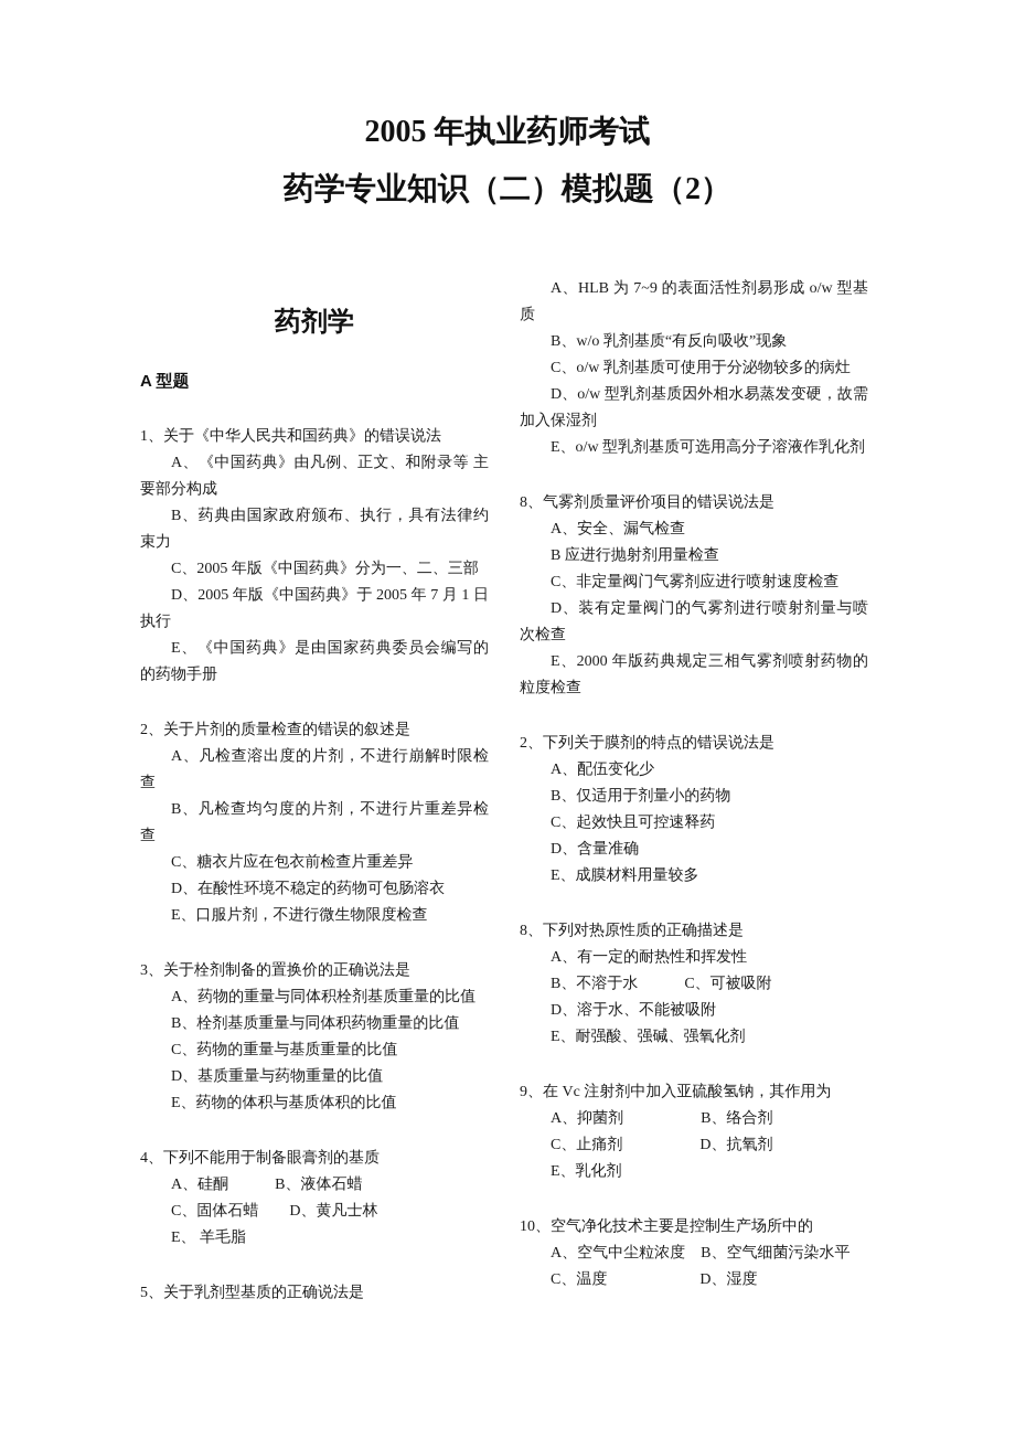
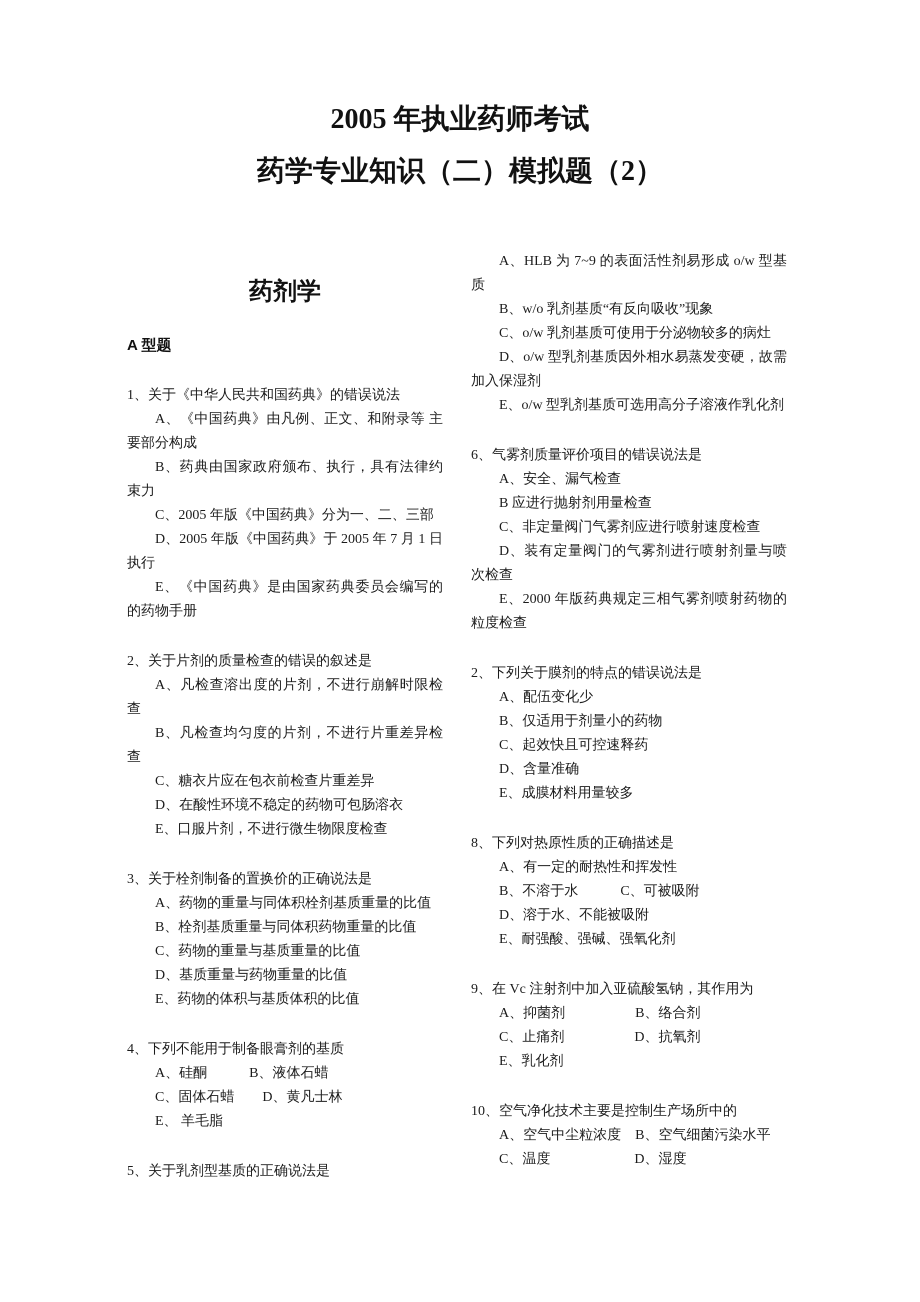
  2005 年执业药师考试
  药学专业知识（二）模拟题（2）
  药剂学
  A 型题
  1、关于《中华人民共和国药典》的错误说法
  A、《中国药典》由凡例、正文、和附录等 主要部分构成
  B、药典由国家政府颁布、执行，具有法律约束力
  C、2005 年版《中国药典》分为一、二、三部
  D、2005 年版《中国药典》于 2005 年 7 月 1 日执行
  E、《中国药典》是由国家药典委员会编写的的药物手册
  2、关于片剂的质量检查的错误的叙述是
  A、凡检查溶出度的片剂，不进行崩解时限检查
  B、凡检查均匀度的片剂，不进行片重差异检查
  C、糖衣片应在包衣前检查片重差异
  D、在酸性环境不稳定的药物可包肠溶衣
  E、口服片剂，不进行微生物限度检查
  3、关于栓剂制备的置换价的正确说法是
  A、药物的重量与同体积栓剂基质重量的比值
  B、栓剂基质重量与同体积药物重量的比值
  C、药物的重量与基质重量的比值
  D、基质重量与药物重量的比值
  E、药物的体积与基质体积的比值
  4、下列不能用于制备眼膏剂的基质
  A、硅酮 B、液体石蜡
  C、固体石蜡 D、黄凡士林
  E、 羊毛脂
  5、关于乳剂型基质的正确说法是
  A、HLB 为 7~9 的表面活性剂易形成 o/w 型基质
  B、w/o 乳剂基质“有反向吸收”现象
  C、o/w 乳剂基质可使用于分泌物较多的病灶
  D、o/w 型乳剂基质因外相水易蒸发变硬，故需加入保湿剂
  E、o/w 型乳剂基质可选用高分子溶液作乳化剂
- 8、气雾剂质量评价项目的错误说法是
+ 6、气雾剂质量评价项目的错误说法是
  A、安全、漏气检查
  B 应进行抛射剂用量检查
  C、非定量阀门气雾剂应进行喷射速度检查
  D、装有定量阀门的气雾剂进行喷射剂量与喷次检查
  E、2000 年版药典规定三相气雾剂喷射药物的粒度检查
  2、下列关于膜剂的特点的错误说法是
  A、配伍变化少
  B、仅适用于剂量小的药物
  C、起效快且可控速释药
  D、含量准确
  E、成膜材料用量较多
  8、下列对热原性质的正确描述是
  A、有一定的耐热性和挥发性
  B、不溶于水 C、可被吸附
  D、溶于水、不能被吸附
  E、耐强酸、强碱、强氧化剂
  9、在 Vc 注射剂中加入亚硫酸氢钠，其作用为
  A、抑菌剂 B、络合剂
  C、止痛剂 D、抗氧剂
  E、乳化剂
  10、空气净化技术主要是控制生产场所中的
  A、空气中尘粒浓度 B、空气细菌污染水平
  C、温度 D、湿度
